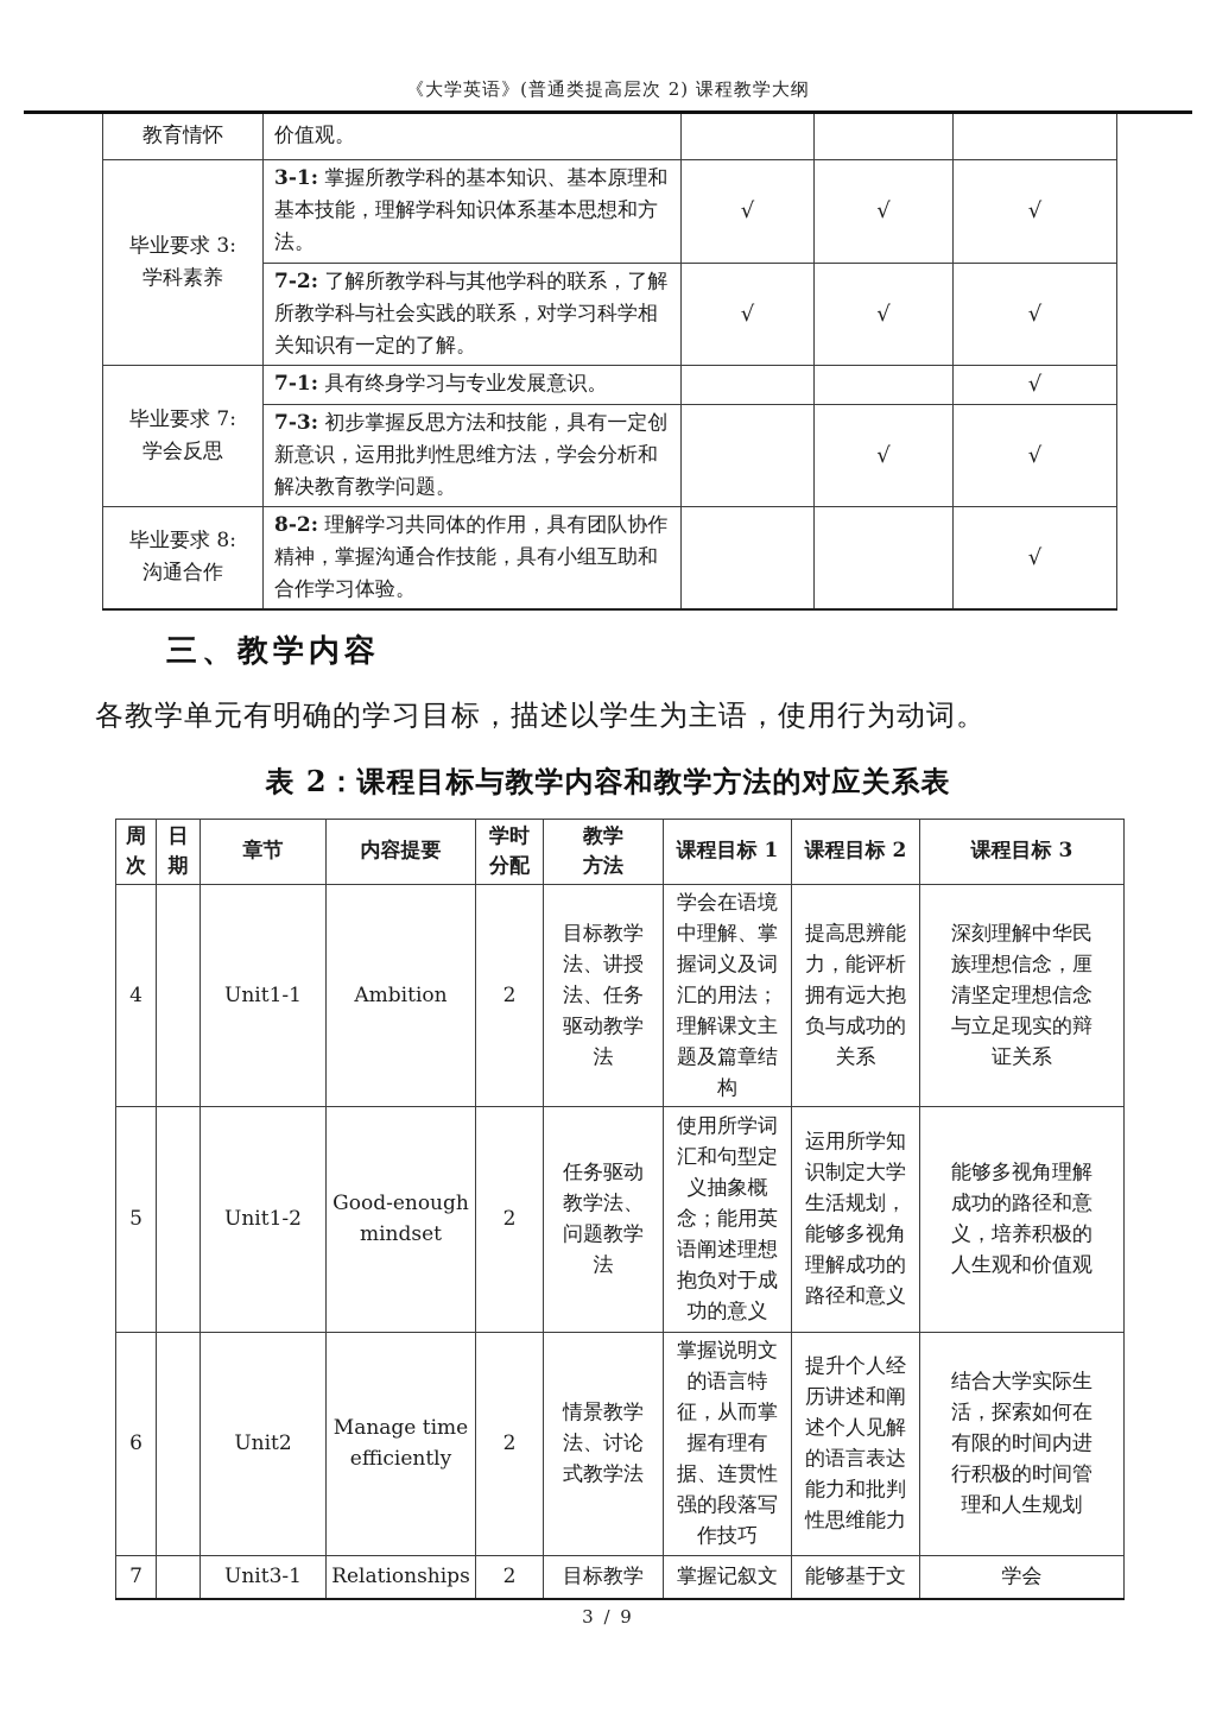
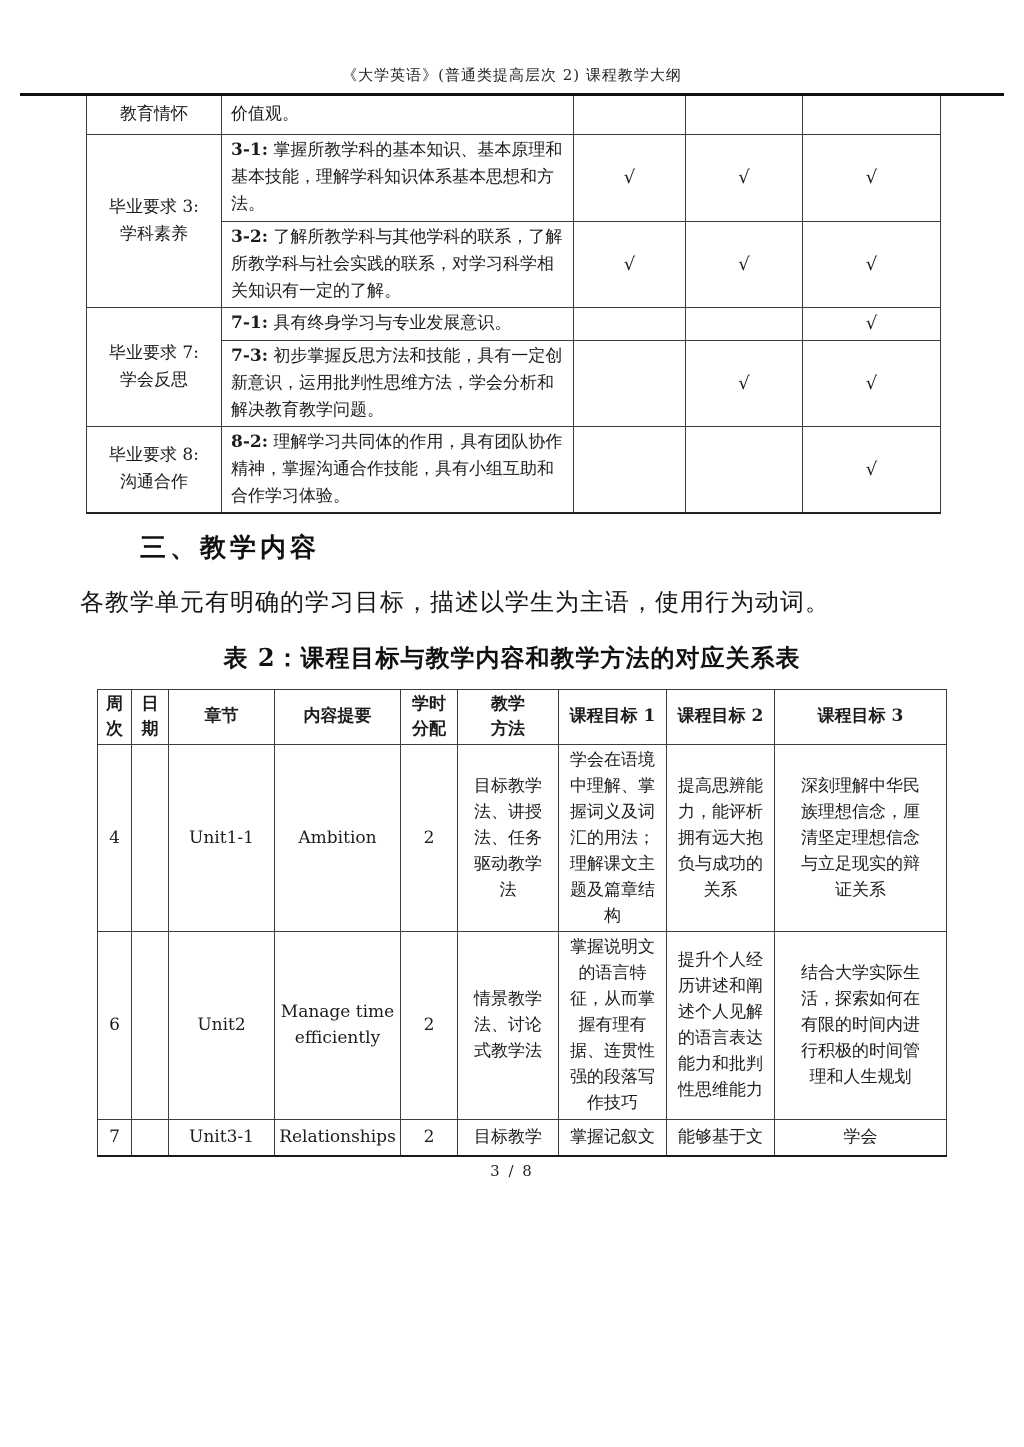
  《大学英语》(普通类提高层次 2) 课程教学大纲
  教育情怀	价值观。
  毕业要求 3: 学科素养	3-1: 掌握所教学科的基本知识、基本原理和 基本技能，理解学科知识体系基本思想和方 法。	√	√	√
- 7-2: 了解所教学科与其他学科的联系，了解 所教学科与社会实践的联系，对学习科学相 关知识有一定的了解。	√	√	√
+ 3-2: 了解所教学科与其他学科的联系，了解 所教学科与社会实践的联系，对学习科学相 关知识有一定的了解。	√	√	√
  毕业要求 7: 学会反思	7-1: 具有终身学习与专业发展意识。			√
  7-3: 初步掌握反思方法和技能，具有一定创 新意识，运用批判性思维方法，学会分析和 解决教育教学问题。		√	√
  毕业要求 8: 沟通合作	8-2: 理解学习共同体的作用，具有团队协作 精神，掌握沟通合作技能，具有小组互助和 合作学习体验。			√
  三、教学内容
  各教学单元有明确的学习目标，描述以学生为主语，使用行为动词。
  表 2：课程目标与教学内容和教学方法的对应关系表
  周 次	日 期	章节	内容提要	学时 分配	教学 方法	课程目标 1	课程目标 2	课程目标 3
  4		Unit1-1	Ambition	2	目标教学 法、讲授 法、任务 驱动教学 法	学会在语境 中理解、掌 握词义及词 汇的用法； 理解课文主 题及篇章结 构	提高思辨能 力，能评析 拥有远大抱 负与成功的 关系	深刻理解中华民 族理想信念，厘 清坚定理想信念 与立足现实的辩 证关系
- 5		Unit1-2	Good-enough mindset	2	任务驱动 教学法、 问题教学 法	使用所学词 汇和句型定 义抽象概 念；能用英 语阐述理想 抱负对于成 功的意义	运用所学知 识制定大学 生活规划， 能够多视角 理解成功的 路径和意义	能够多视角理解 成功的路径和意 义，培养积极的 人生观和价值观
  6		Unit2	Manage time efficiently	2	情景教学 法、讨论 式教学法	掌握说明文 的语言特 征，从而掌 握有理有 据、连贯性 强的段落写 作技巧	提升个人经 历讲述和阐 述个人见解 的语言表达 能力和批判 性思维能力	结合大学实际生 活，探索如何在 有限的时间内进 行积极的时间管 理和人生规划
  7		Unit3-1	Relationships	2	目标教学	掌握记叙文	能够基于文	学会
- 3 / 9
+ 3 / 8
